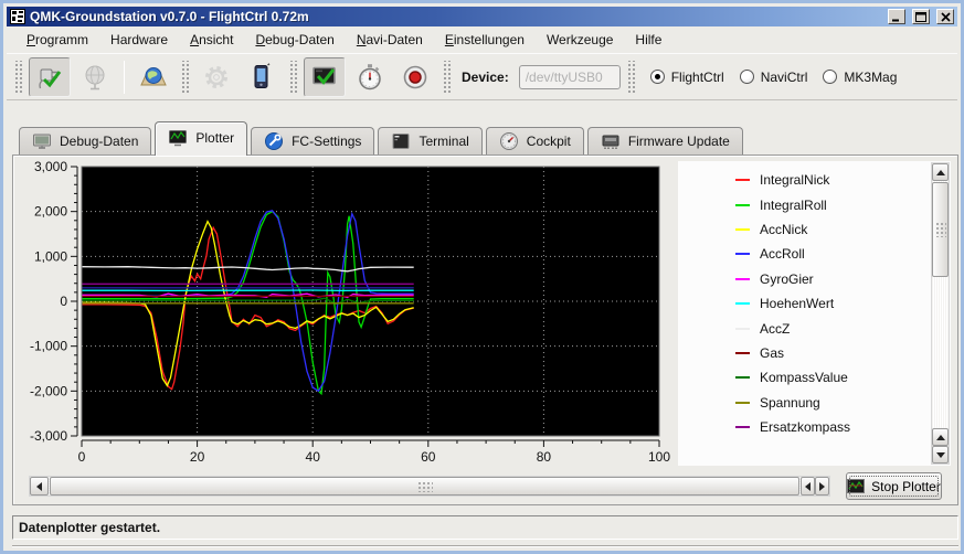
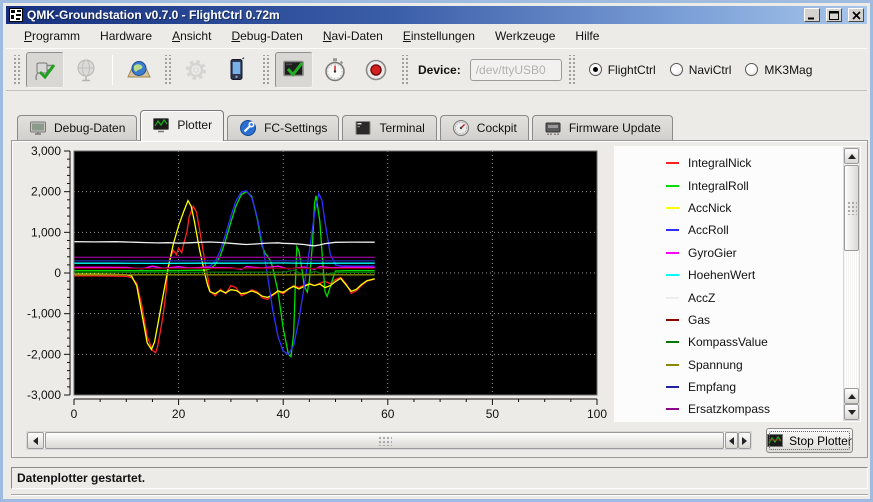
  QMK-Groundstation v0.7.0 - FlightCtrl 0.72m
  Programm
  Hardware
  Ansicht
  Debug-Daten
  Navi-Daten
  Einstellungen
  Werkzeuge
  Hilfe
  Device:
  /dev/ttyUSB0
  FlightCtrl
  NaviCtrl
  MK3Mag
  Debug-Daten
  Plotter
  FC-Settings
  Terminal
  Cockpit
  Firmware Update
  3,000
  2,000
  1,000
  0
  -1,000
  -2,000
  -3,000
  0
  20
  40
  60
- 80
+ 50
  100
  IntegralNick
  IntegralRoll
  AccNick
  AccRoll
  GyroGier
  HoehenWert
  AccZ
  Gas
  KompassValue
  Spannung
+ Empfang
  Ersatzkompass
  Stop Plotter
  Datenplotter gestartet.
